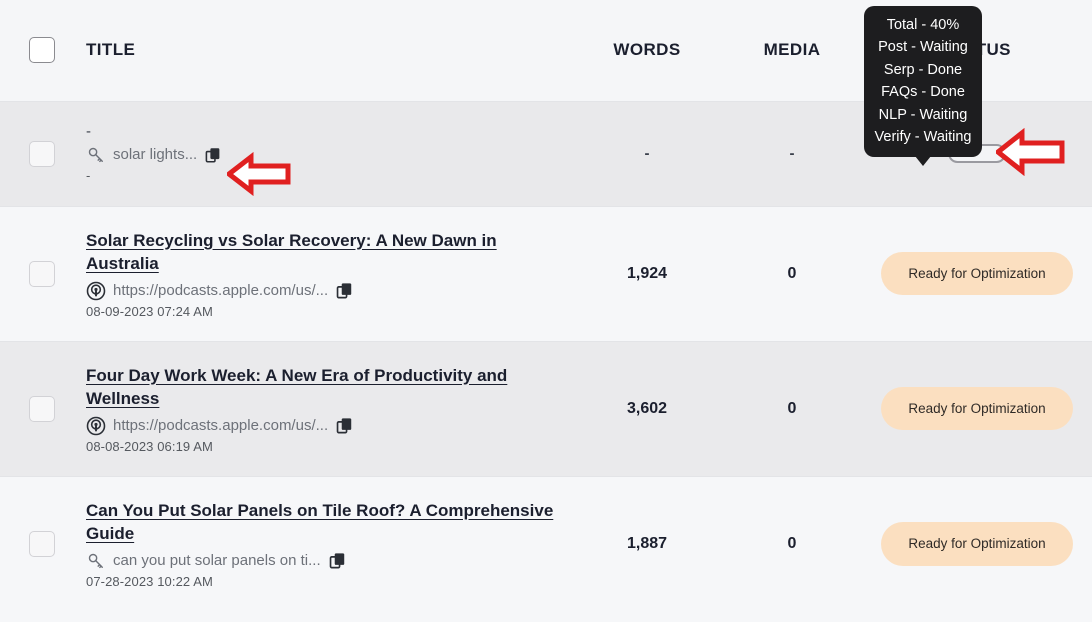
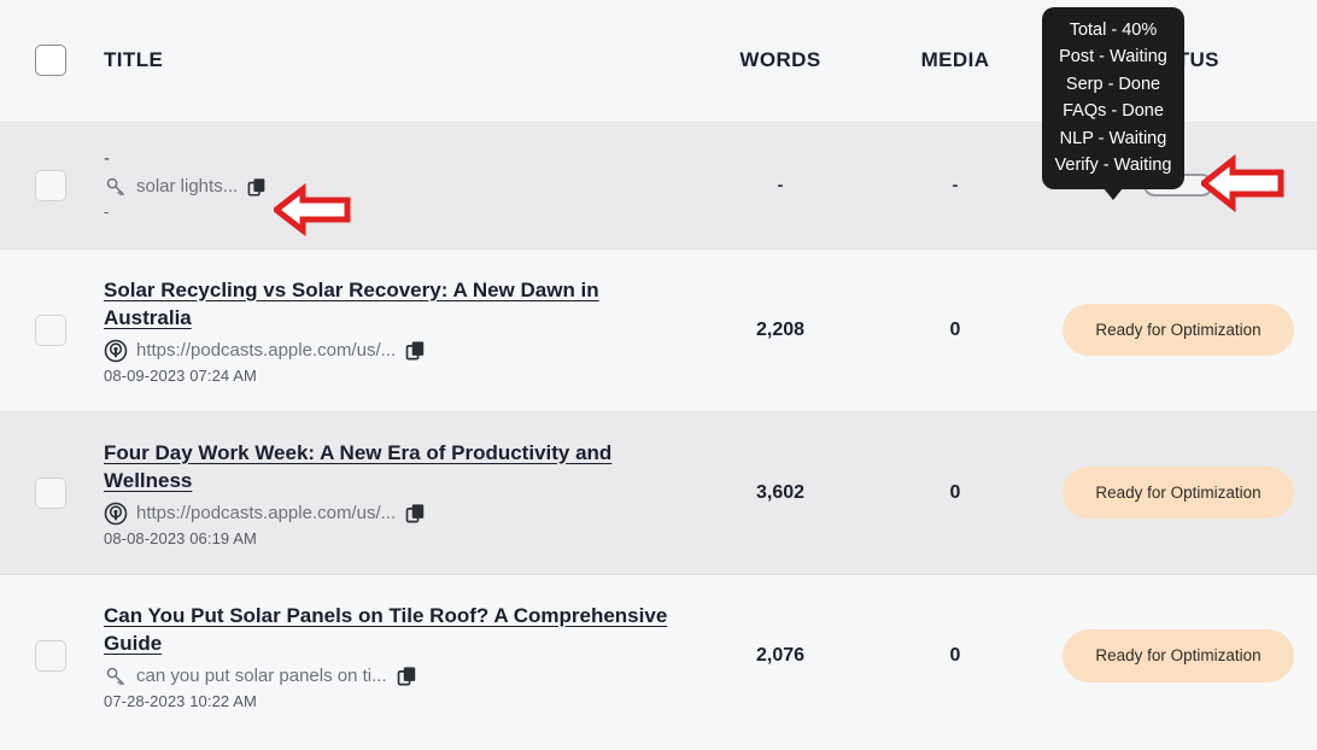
  	TITLE	WORDS	MEDIA	US
  	- solar lights... -	-	-
- 	Solar Recycling vs Solar Recovery: A New Dawn in Australia https://podcasts.apple.com/us/... 08-09-2023 07:24 AM	1,924	0	Ready for Optimization
+ 	Solar Recycling vs Solar Recovery: A New Dawn in Australia https://podcasts.apple.com/us/... 08-09-2023 07:24 AM	2,208	0	Ready for Optimization
  	Four Day Work Week: A New Era of Productivity and Wellness https://podcasts.apple.com/us/... 08-08-2023 06:19 AM	3,602	0	Ready for Optimization
- 	Can You Put Solar Panels on Tile Roof? A Comprehensive Guide can you put solar panels on ti... 07-28-2023 10:22 AM	1,887	0	Ready for Optimization
+ 	Can You Put Solar Panels on Tile Roof? A Comprehensive Guide can you put solar panels on ti... 07-28-2023 10:22 AM	2,076	0	Ready for Optimization
  Total - 40%
  Post - Waiting
  Serp - Done
  FAQs - Done
  NLP - Waiting
  Verify - Waiting
